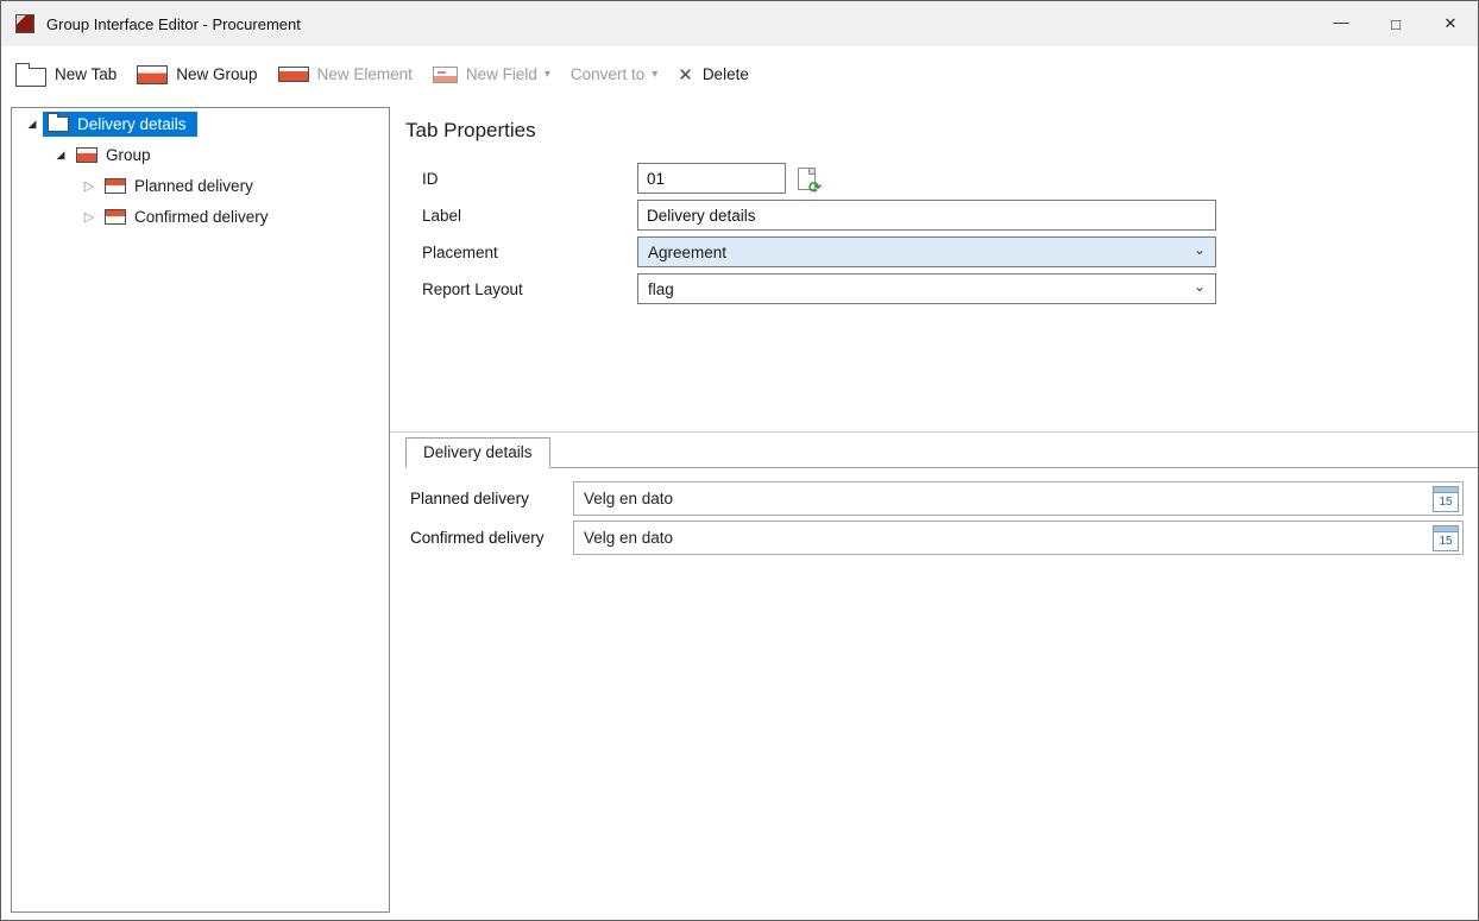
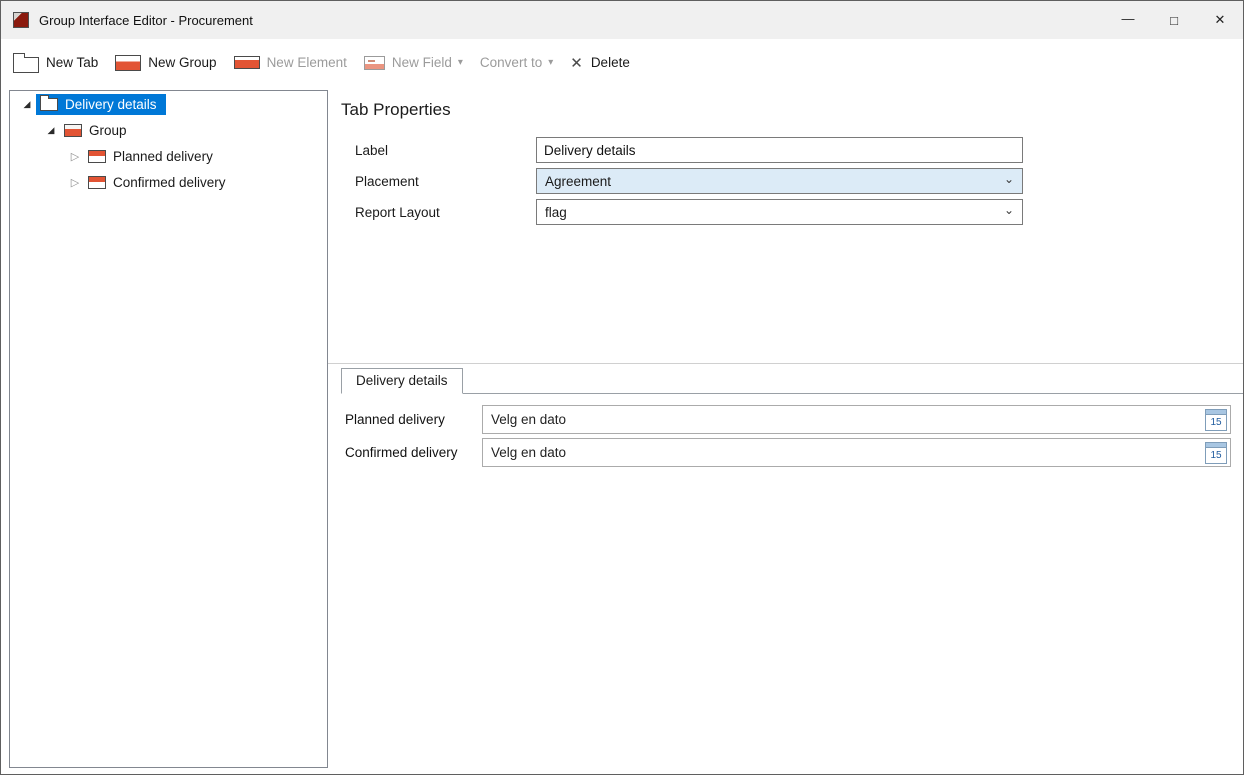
  Group Interface Editor - Procurement
  —
  □
  ✕
  New Tab
  New Group
  New Element
  New Field
  ▾
  Convert to
  ▾
  ✕
  Delete
  ◢
  Delivery details
  ◢
  Group
  ▷
  Planned delivery
  ▷
  Confirmed delivery
  Tab Properties
- ID
- 01
- ⟳
  Label
  Delivery details
  Placement
  Agreement
  ⌄
  Report Layout
  flag
  ⌄
  Delivery details
  Planned delivery
  Velg en dato
  15
  Confirmed delivery
  Velg en dato
  15
